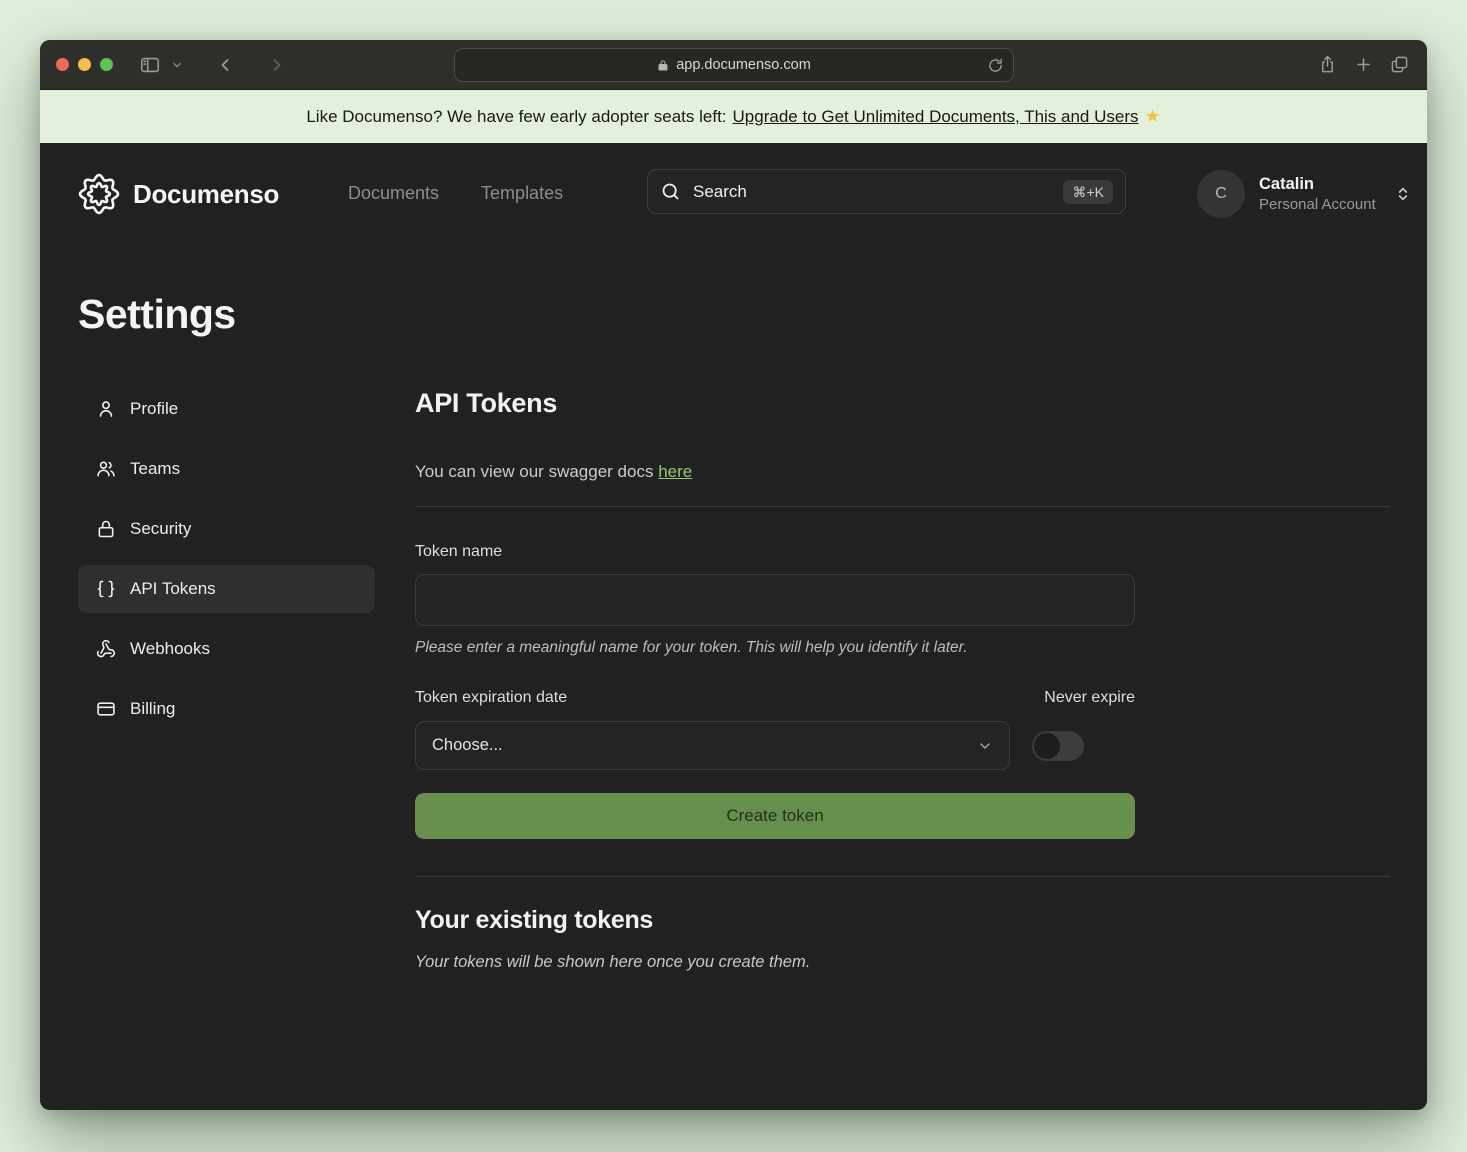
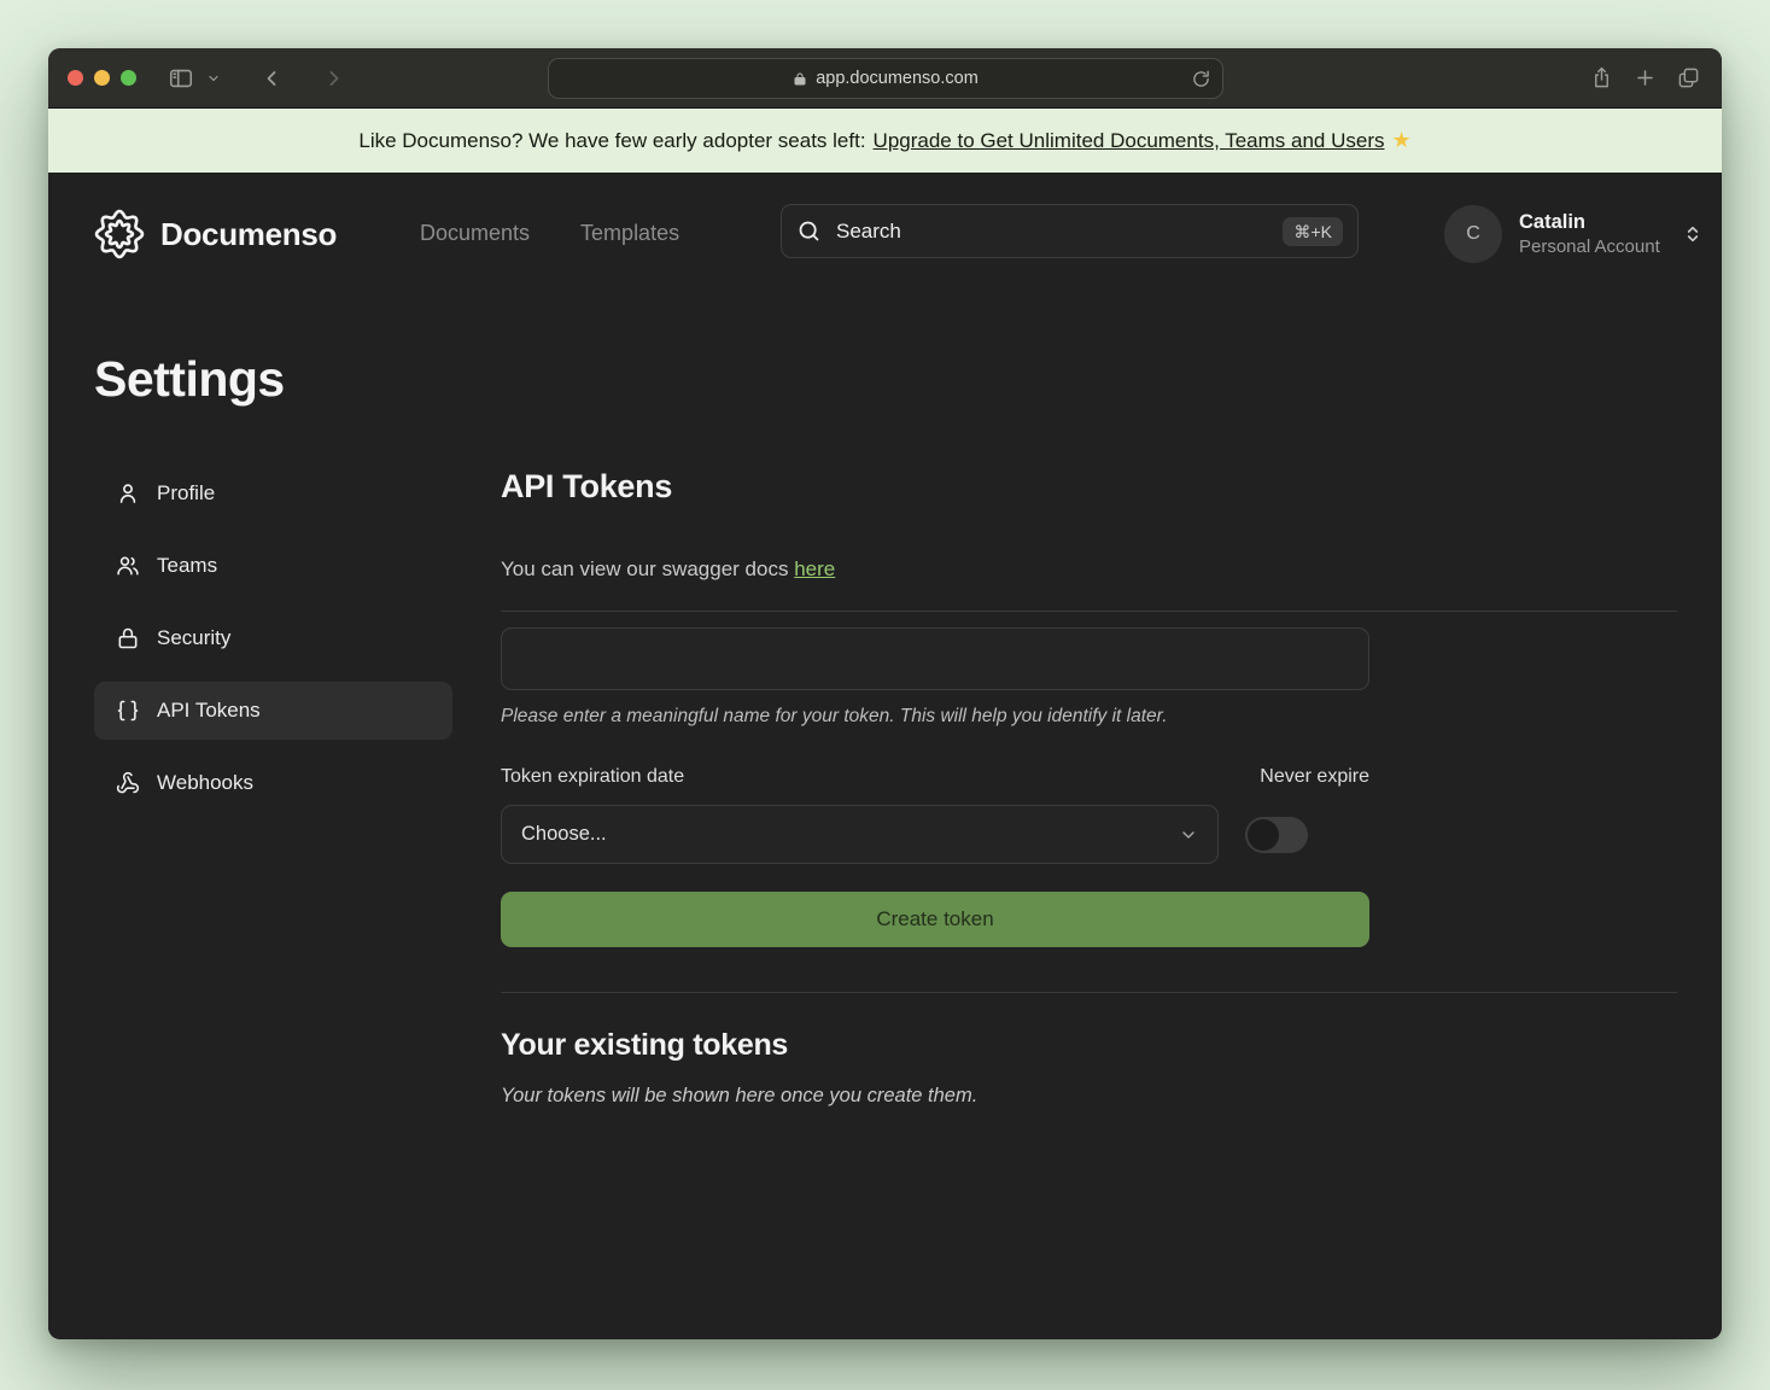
  app.documenso.com
  Like Documenso? We have few early adopter seats left:
- Upgrade to Get Unlimited Documents, This and Users
+ Upgrade to Get Unlimited Documents, Teams and Users
  ★
  Documenso
  Documents
  Templates
  Search
  ⌘+K
  C
  Catalin
  Personal Account
  Settings
  Profile
  Teams
  Security
  API Tokens
  Webhooks
- Billing
  API Tokens
  You can view our swagger docs here
- Token name
  Please enter a meaningful name for your token. This will help you identify it later.
  Token expiration date
  Never expire
  Choose...
  Create token
  Your existing tokens
  Your tokens will be shown here once you create them.
